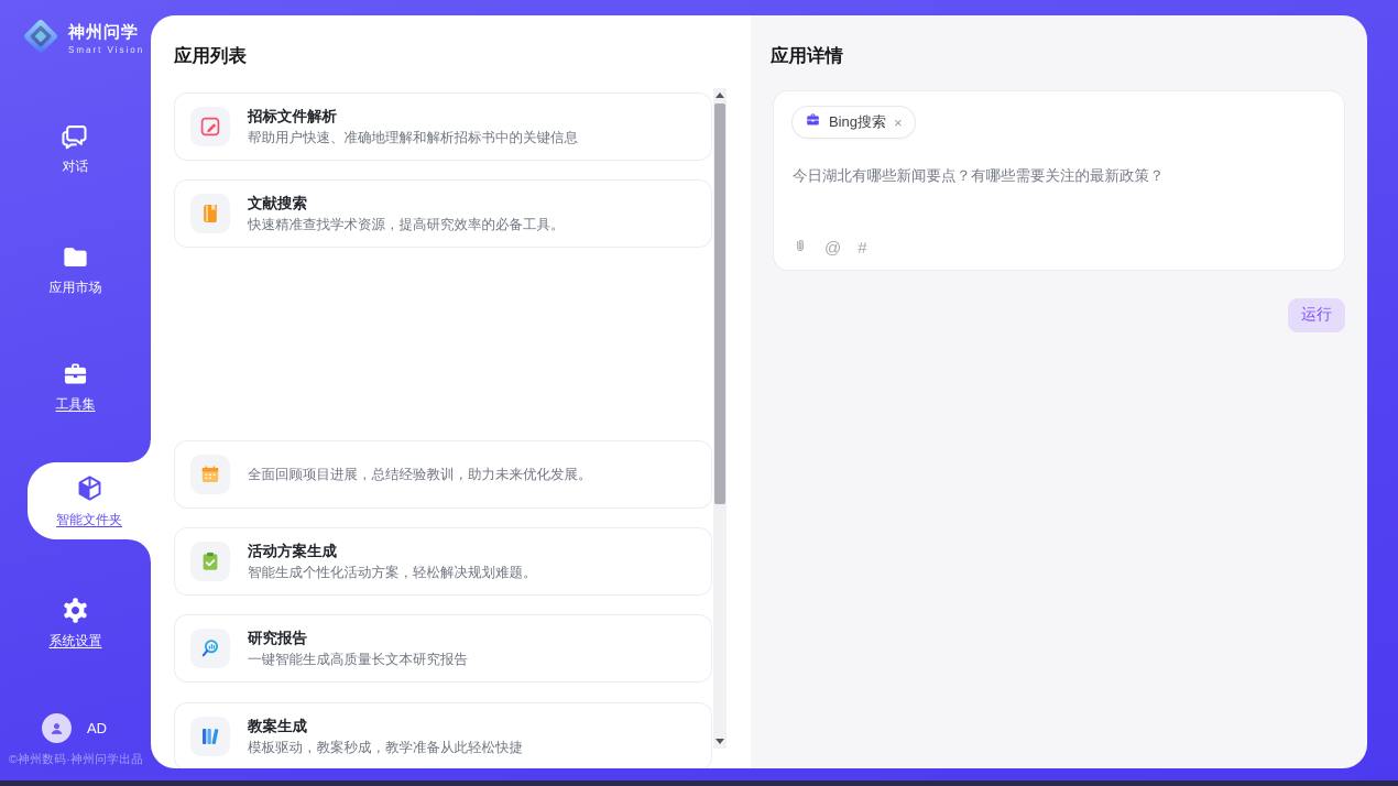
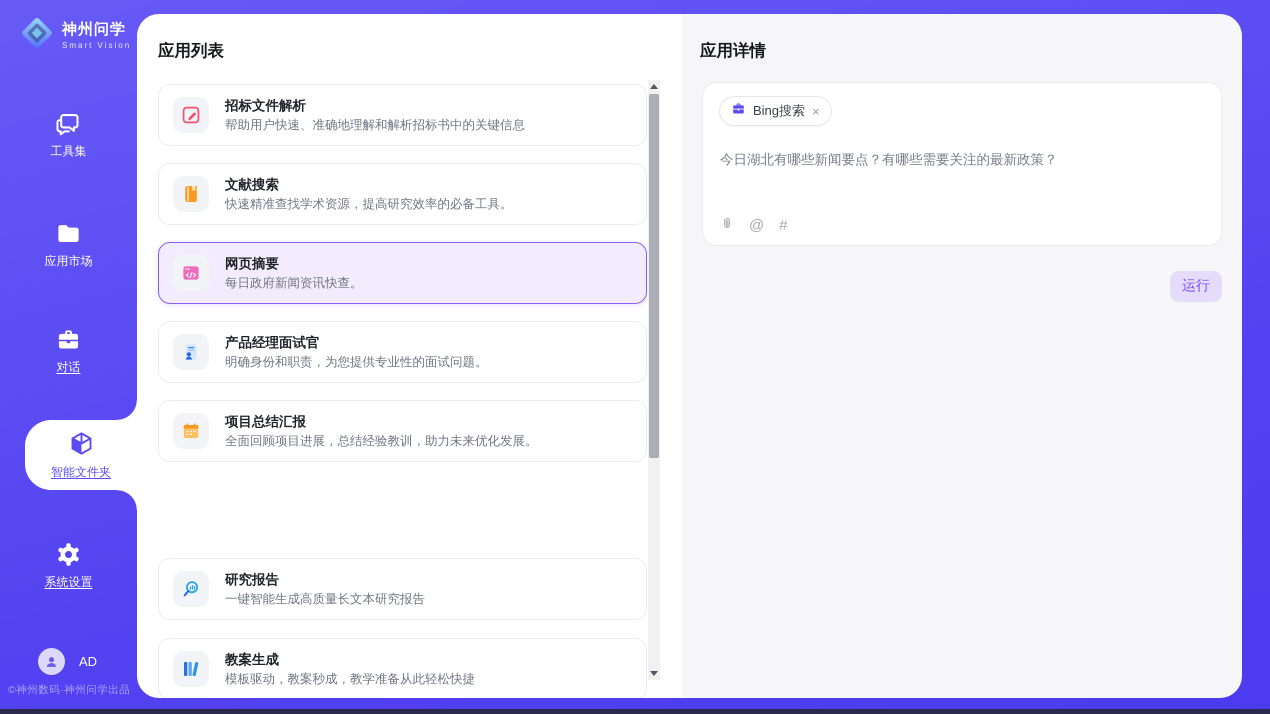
  神州问学
  Smart Vision
- 对话
+ 工具集
  应用市场
- 工具集
+ 对话
  智能文件夹
  系统设置
  AD
  ©神州数码·神州问学出品
  应用列表
  招标文件解析
  帮助用户快速、准确地理解和解析招标书中的关键信息
  文献搜索
  快速精准查找学术资源，提高研究效率的必备工具。
+ 网页摘要
+ 每日政府新闻资讯快查。
+ 产品经理面试官
+ 明确身份和职责，为您提供专业性的面试问题。
+ 项目总结汇报
  全面回顾项目进展，总结经验教训，助力未来优化发展。
- 活动方案生成
- 智能生成个性化活动方案，轻松解决规划难题。
  研究报告
  一键智能生成高质量长文本研究报告
  教案生成
  模板驱动，教案秒成，教学准备从此轻松快捷
  应用详情
  Bing搜索
  ×
  今日湖北有哪些新闻要点？有哪些需要关注的最新政策？
  @
  #
  运行
